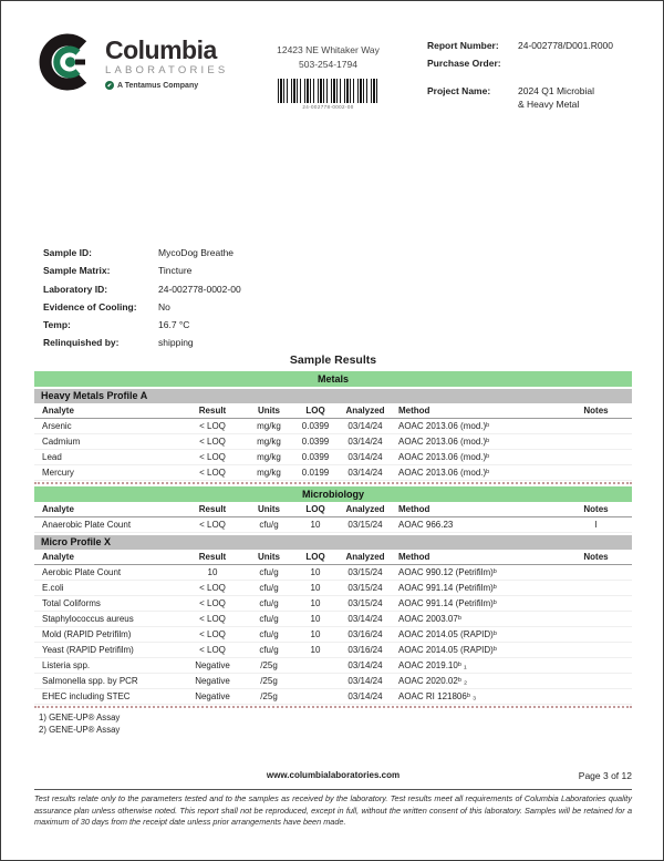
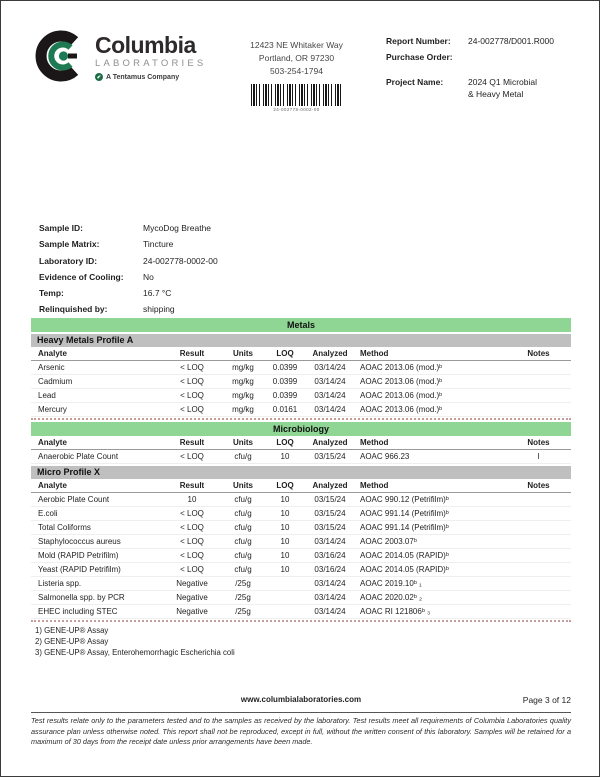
  Columbia
  LABORATORIES
  12423 NE Whitaker Way
+ Portland, OR 97230
  503-254-1794
  Report Number:
  24-002778/D001.R000
  Purchase Order:
  Project Name:
  2024 Q1 Microbial
  & Heavy Metal
  Sample ID:
  MycoDog Breathe
  Sample Matrix:
  Tincture
  Laboratory ID:
  24-002778-0002-00
  Evidence of Cooling:
  No
  Temp:
  16.7 °C
  Relinquished by:
  shipping
- Sample Results
  Metals
  Heavy Metals Profile A
  Analyte
  Result
  Units
  LOQ
  Analyzed
  Method
  Notes
  Arsenic
  < LOQ
  mg/kg
  0.0399
  03/14/24
  AOAC 2013.06 (mod.)ᵇ
  Cadmium
  < LOQ
  mg/kg
  0.0399
  03/14/24
  AOAC 2013.06 (mod.)ᵇ
  Lead
  < LOQ
  mg/kg
  0.0399
  03/14/24
  AOAC 2013.06 (mod.)ᵇ
  Mercury
  < LOQ
  mg/kg
- 0.0199
+ 0.0161
  03/14/24
  AOAC 2013.06 (mod.)ᵇ
  Microbiology
  Analyte
  Result
  Units
  LOQ
  Analyzed
  Method
  Notes
  Anaerobic Plate Count
  < LOQ
  cfu/g
  10
  03/15/24
  AOAC 966.23
  I
  Micro Profile X
  Analyte
  Result
  Units
  LOQ
  Analyzed
  Method
  Notes
  Aerobic Plate Count
  10
  cfu/g
  10
  03/15/24
  AOAC 990.12 (Petrifilm)ᵇ
  E.coli
  < LOQ
  cfu/g
  10
  03/15/24
  AOAC 991.14 (Petrifilm)ᵇ
  Total Coliforms
  < LOQ
  cfu/g
  10
  03/15/24
  AOAC 991.14 (Petrifilm)ᵇ
  Staphylococcus aureus
  < LOQ
  cfu/g
  10
  03/14/24
  AOAC 2003.07ᵇ
  Mold (RAPID Petrifilm)
  < LOQ
  cfu/g
  10
  03/16/24
  AOAC 2014.05 (RAPID)ᵇ
  Yeast (RAPID Petrifilm)
  < LOQ
  cfu/g
  10
  03/16/24
  AOAC 2014.05 (RAPID)ᵇ
  Listeria spp.
  Negative
  /25g
  03/14/24
  AOAC 2019.10ᵇ ₁
  Salmonella spp. by PCR
  Negative
  /25g
  03/14/24
  AOAC 2020.02ᵇ ₂
  EHEC including STEC
  Negative
  /25g
  03/14/24
  AOAC RI 121806ᵇ ₃
  1) GENE-UP® Assay
  2) GENE-UP® Assay
+ 3) GENE-UP® Assay, Enterohemorrhagic Escherichia coli
  www.columbialaboratories.com
  Page 3 of 12
  Test results relate only to the parameters tested and to the samples as received by the laboratory. Test results meet all requirements of Columbia Laboratories quality assurance plan unless otherwise noted. This report shall not be reproduced, except in full, without the written consent of this laboratory. Samples will be retained for a maximum of 30 days from the receipt date unless prior arrangements have been made.
